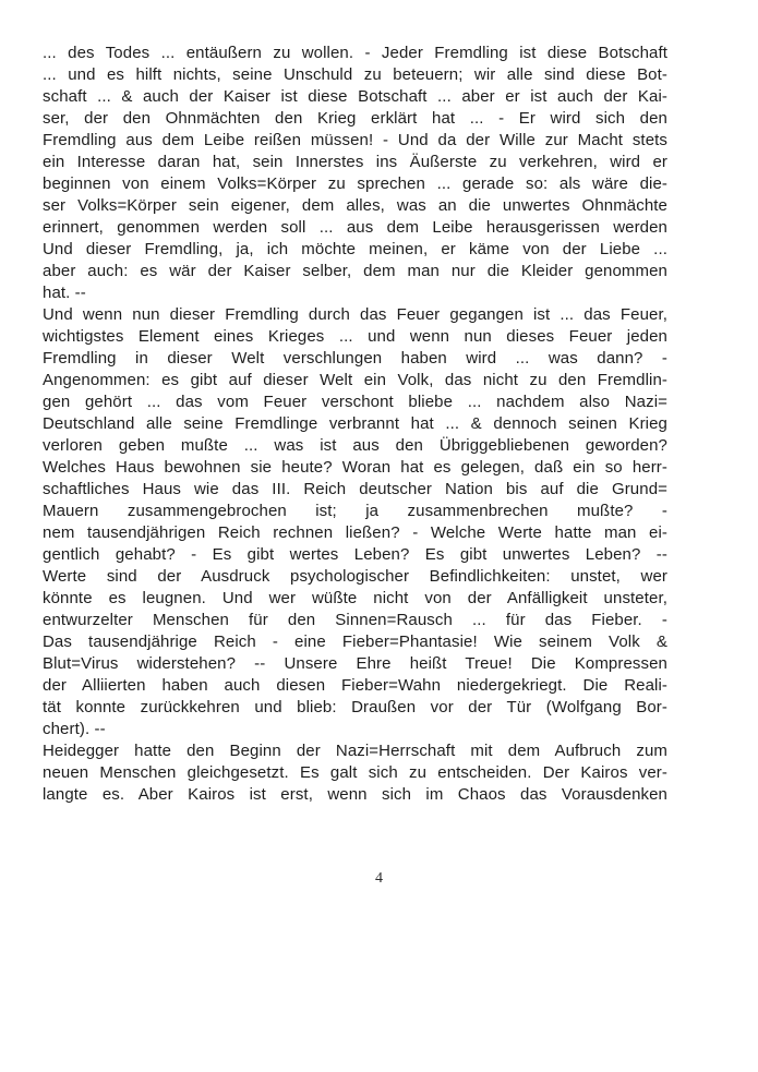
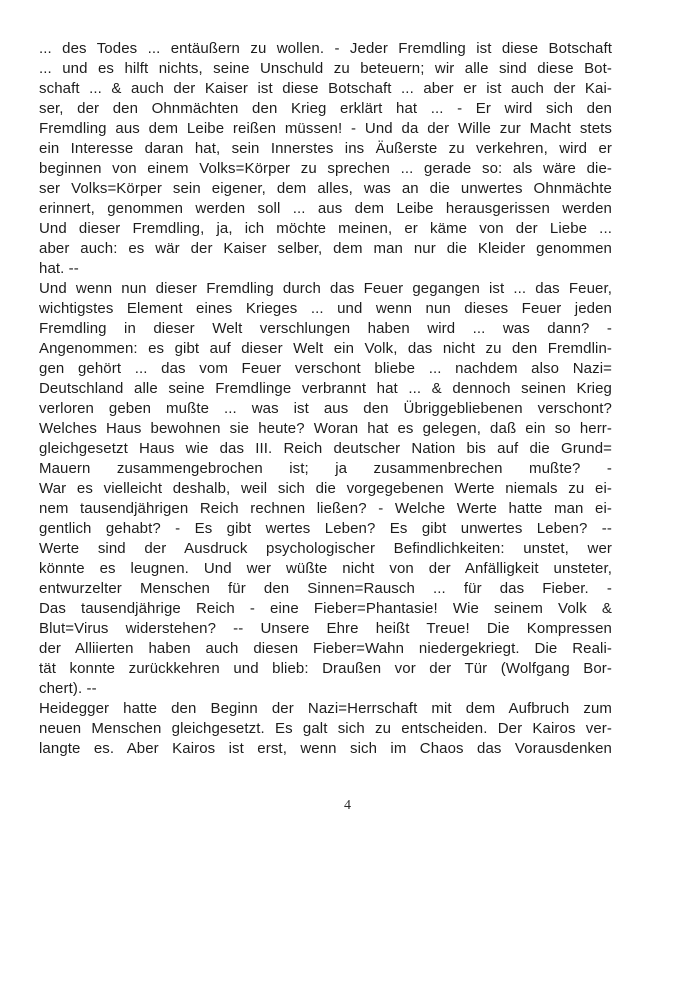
  ... des Todes ... entäußern zu wollen. - Jeder Fremdling ist diese Botschaft
  ... und es hilft nichts, seine Unschuld zu beteuern; wir alle sind diese Bot-
  schaft ... & auch der Kaiser ist diese Botschaft ... aber er ist auch der Kai-
  ser, der den Ohnmächten den Krieg erklärt hat ... - Er wird sich den
  Fremdling aus dem Leibe reißen müssen! - Und da der Wille zur Macht stets
  ein Interesse daran hat, sein Innerstes ins Äußerste zu verkehren, wird er
  beginnen von einem Volks=Körper zu sprechen ... gerade so: als wäre die-
  ser Volks=Körper sein eigener, dem alles, was an die unwertes Ohnmächte
  erinnert, genommen werden soll ... aus dem Leibe herausgerissen werden
  Und dieser Fremdling, ja, ich möchte meinen, er käme von der Liebe ...
  aber auch: es wär der Kaiser selber, dem man nur die Kleider genommen
  hat. --
  Und wenn nun dieser Fremdling durch das Feuer gegangen ist ... das Feuer,
  wichtigstes Element eines Krieges ... und wenn nun dieses Feuer jeden
  Fremdling in dieser Welt verschlungen haben wird ... was dann? -
  Angenommen: es gibt auf dieser Welt ein Volk, das nicht zu den Fremdlin-
  gen gehört ... das vom Feuer verschont bliebe ... nachdem also Nazi=
  Deutschland alle seine Fremdlinge verbrannt hat ... & dennoch seinen Krieg
- verloren geben mußte ... was ist aus den Übriggebliebenen geworden?
+ verloren geben mußte ... was ist aus den Übriggebliebenen verschont?
  Welches Haus bewohnen sie heute? Woran hat es gelegen, daß ein so herr-
- schaftliches Haus wie das III. Reich deutscher Nation bis auf die Grund=
+ gleichgesetzt Haus wie das III. Reich deutscher Nation bis auf die Grund=
  Mauern zusammengebrochen ist; ja zusammenbrechen mußte? -
+ War es vielleicht deshalb, weil sich die vorgegebenen Werte niemals zu ei-
  nem tausendjährigen Reich rechnen ließen? - Welche Werte hatte man ei-
  gentlich gehabt? - Es gibt wertes Leben? Es gibt unwertes Leben? --
  Werte sind der Ausdruck psychologischer Befindlichkeiten: unstet, wer
  könnte es leugnen. Und wer wüßte nicht von der Anfälligkeit unsteter,
  entwurzelter Menschen für den Sinnen=Rausch ... für das Fieber. -
  Das tausendjährige Reich - eine Fieber=Phantasie! Wie seinem Volk &
  Blut=Virus widerstehen? -- Unsere Ehre heißt Treue! Die Kompressen
  der Alliierten haben auch diesen Fieber=Wahn niedergekriegt. Die Reali-
  tät konnte zurückkehren und blieb: Draußen vor der Tür (Wolfgang Bor-
  chert). --
  Heidegger hatte den Beginn der Nazi=Herrschaft mit dem Aufbruch zum
  neuen Menschen gleichgesetzt. Es galt sich zu entscheiden. Der Kairos ver-
  langte es. Aber Kairos ist erst, wenn sich im Chaos das Vorausdenken
  4
